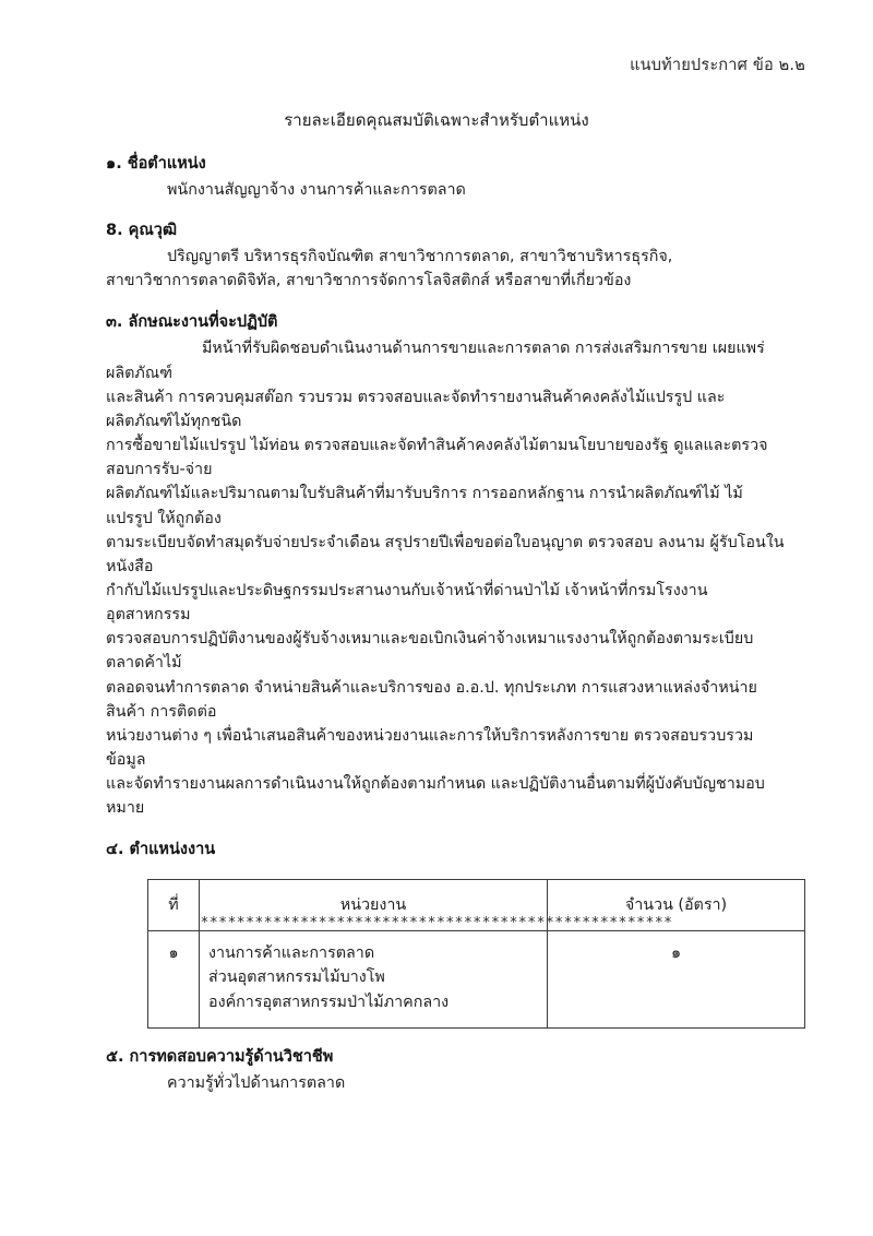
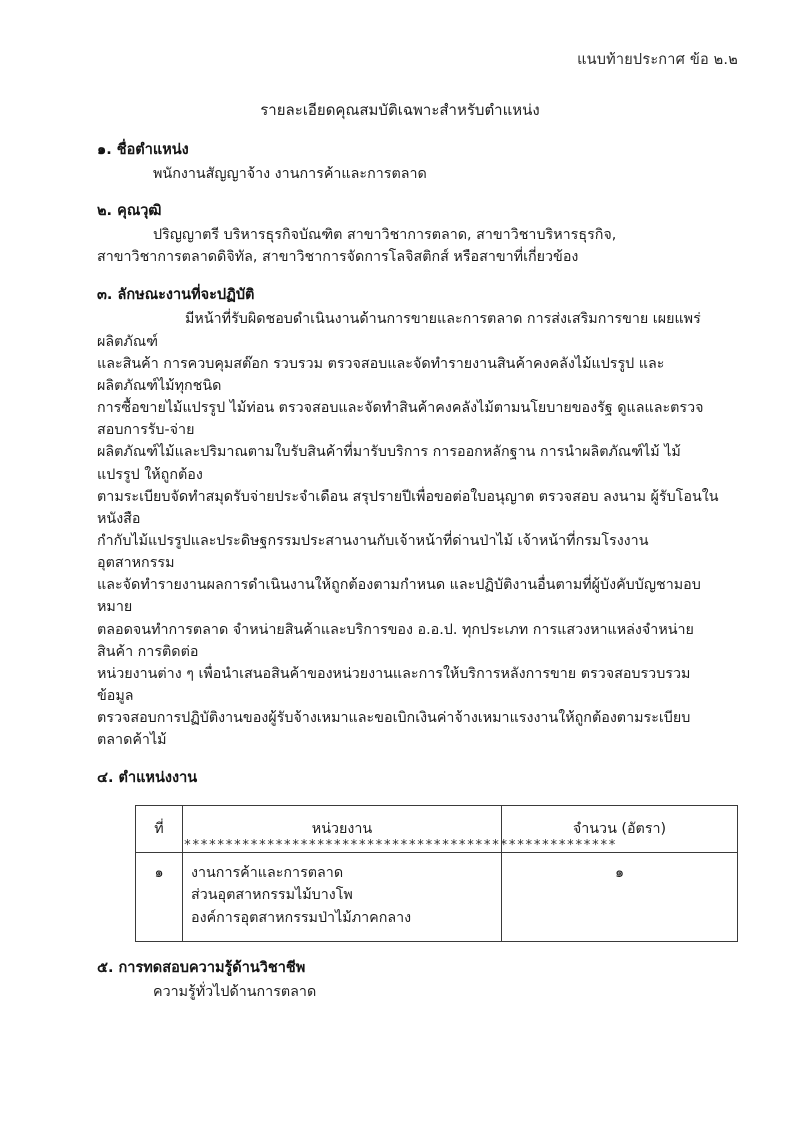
  แนบท้ายประกาศ ข้อ ๒.๒
  รายละเอียดคุณสมบัติเฉพาะสำหรับตำแหน่ง
  ๑. ชื่อตำแหน่ง
  พนักงานสัญญาจ้าง งานการค้าและการตลาด
- 8. คุณวุฒิ
+ ๒. คุณวุฒิ
  ปริญญาตรี บริหารธุรกิจบัณฑิต สาขาวิชาการตลาด, สาขาวิชาบริหารธุรกิจ,
  สาขาวิชาการตลาดดิจิทัล, สาขาวิชาการจัดการโลจิสติกส์ หรือสาขาที่เกี่ยวข้อง
  ๓. ลักษณะงานที่จะปฏิบัติ
  มีหน้าที่รับผิดชอบดำเนินงานด้านการขายและการตลาด การส่งเสริมการขาย เผยแพร่ผลิตภัณฑ์
  และสินค้า การควบคุมสต๊อก รวบรวม ตรวจสอบและจัดทำรายงานสินค้าคงคลังไม้แปรรูป และผลิตภัณฑ์ไม้ทุกชนิด
  การซื้อขายไม้แปรรูป ไม้ท่อน ตรวจสอบและจัดทำสินค้าคงคลังไม้ตามนโยบายของรัฐ ดูแลและตรวจสอบการรับ-จ่าย
  ผลิตภัณฑ์ไม้และปริมาณตามใบรับสินค้าที่มารับบริการ การออกหลักฐาน การนำผลิตภัณฑ์ไม้ ไม้แปรรูป ให้ถูกต้อง
  ตามระเบียบจัดทำสมุดรับจ่ายประจำเดือน สรุปรายปีเพื่อขอต่อใบอนุญาต ตรวจสอบ ลงนาม ผู้รับโอนในหนังสือ
  กำกับไม้แปรรูปและประดิษฐกรรมประสานงานกับเจ้าหน้าที่ด่านป่าไม้ เจ้าหน้าที่กรมโรงงานอุตสาหกรรม
- ตรวจสอบการปฏิบัติงานของผู้รับจ้างเหมาและขอเบิกเงินค่าจ้างเหมาแรงงานให้ถูกต้องตามระเบียบ ตลาดค้าไม้
+ และจัดทำรายงานผลการดำเนินงานให้ถูกต้องตามกำหนด และปฏิบัติงานอื่นตามที่ผู้บังคับบัญชามอบหมาย
  ตลอดจนทำการตลาด จำหน่ายสินค้าและบริการของ อ.อ.ป. ทุกประเภท การแสวงหาแหล่งจำหน่ายสินค้า การติดต่อ
  หน่วยงานต่าง ๆ เพื่อนำเสนอสินค้าของหน่วยงานและการให้บริการหลังการขาย ตรวจสอบรวบรวมข้อมูล
- และจัดทำรายงานผลการดำเนินงานให้ถูกต้องตามกำหนด และปฏิบัติงานอื่นตามที่ผู้บังคับบัญชามอบหมาย
+ ตรวจสอบการปฏิบัติงานของผู้รับจ้างเหมาและขอเบิกเงินค่าจ้างเหมาแรงงานให้ถูกต้องตามระเบียบ ตลาดค้าไม้
  ๔. ตำแหน่งงาน
  ที่	หน่วยงาน	จำนวน (อัตรา)
  ๑	งานการค้าและการตลาด ส่วนอุตสาหกรรมไม้บางโพ องค์การอุตสาหกรรมป่าไม้ภาคกลาง	๑
  ๕. การทดสอบความรู้ด้านวิชาชีพ
  ความรู้ทั่วไปด้านการตลาด
  ****************************************************
